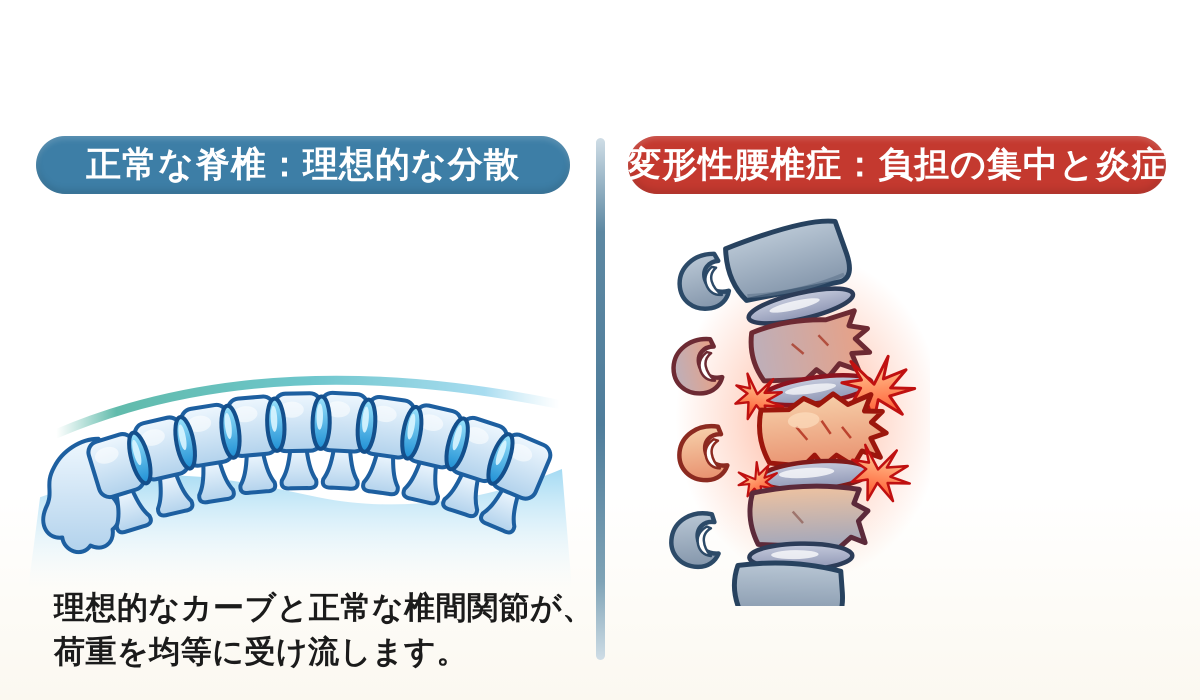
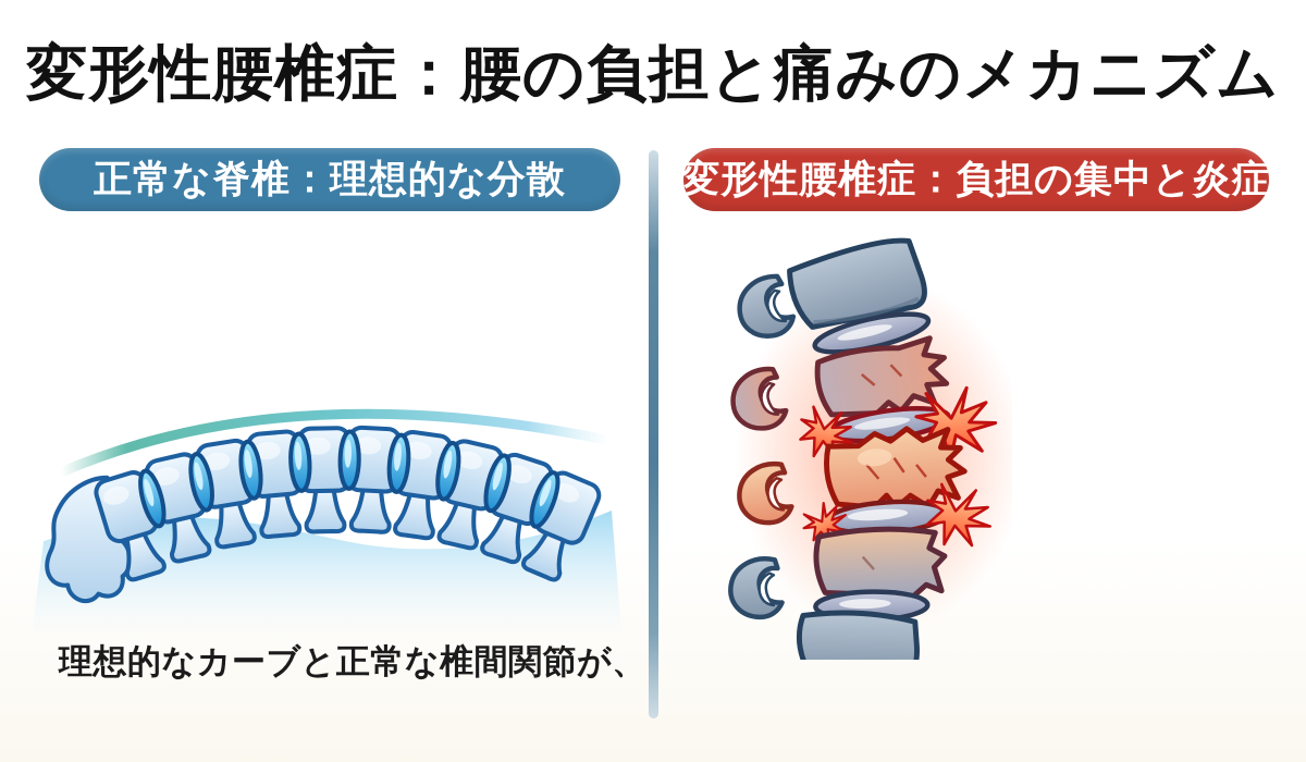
+ 変形性腰椎症：腰の負担と痛みのメカニズム
  正常な脊椎：理想的な分散
  変形性腰椎症：負担の集中と炎症
  理想的なカーブと正常な椎間関節が、
- 荷重を均等に受け流します。
